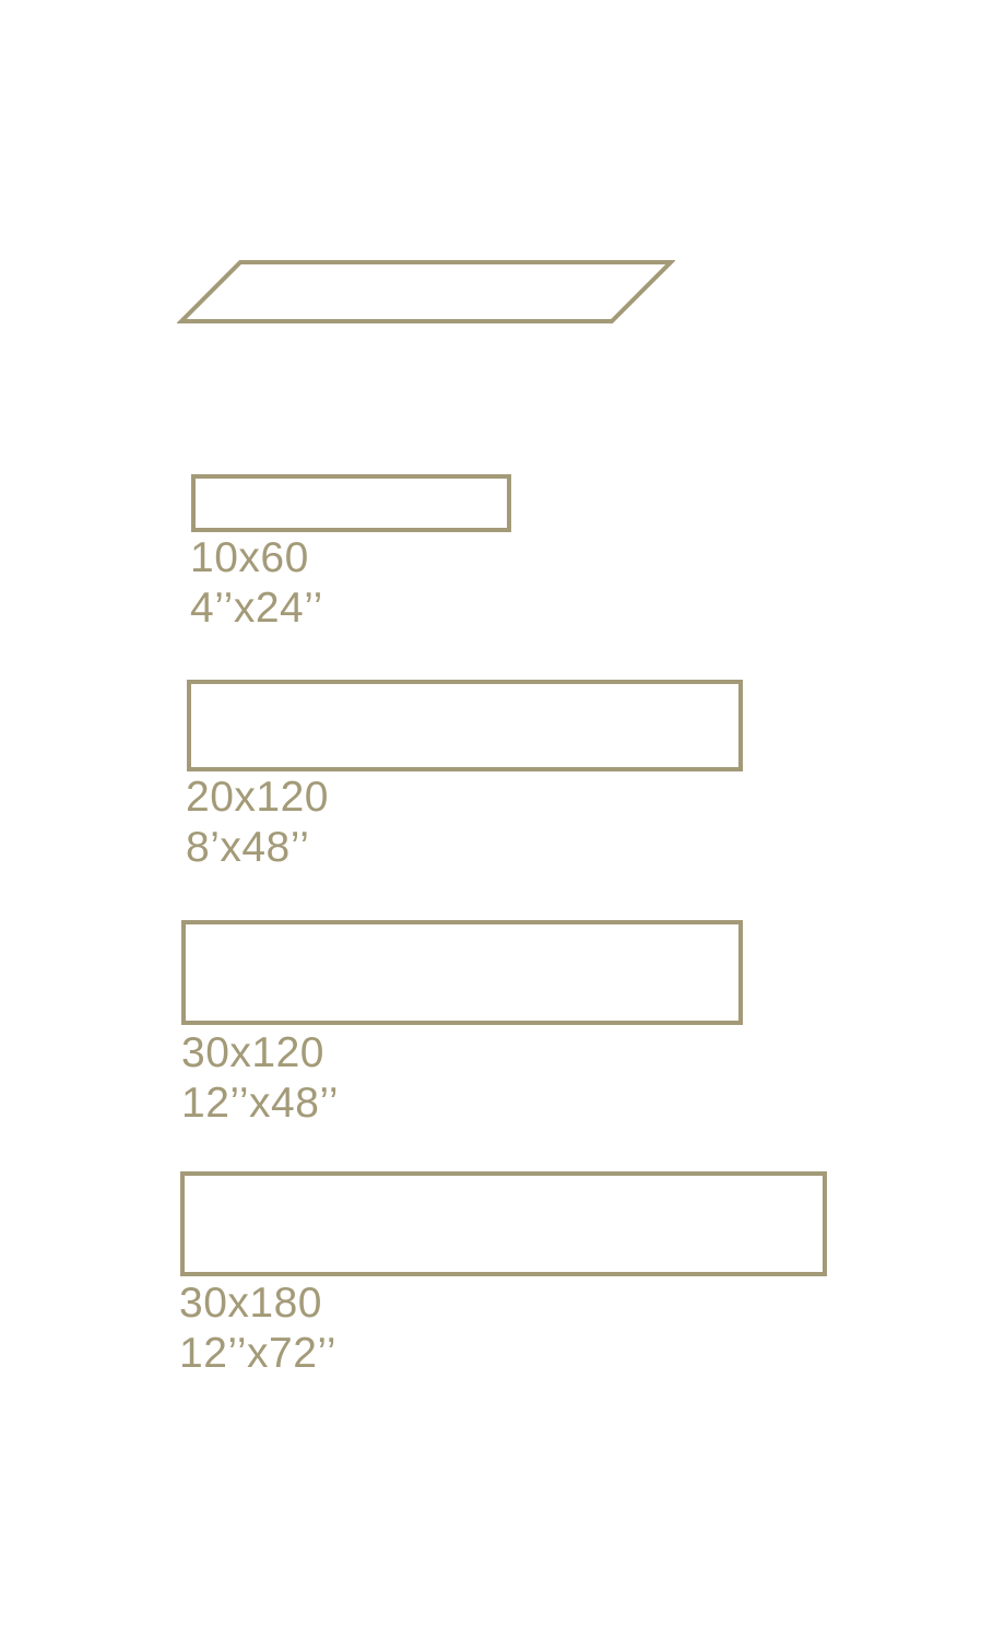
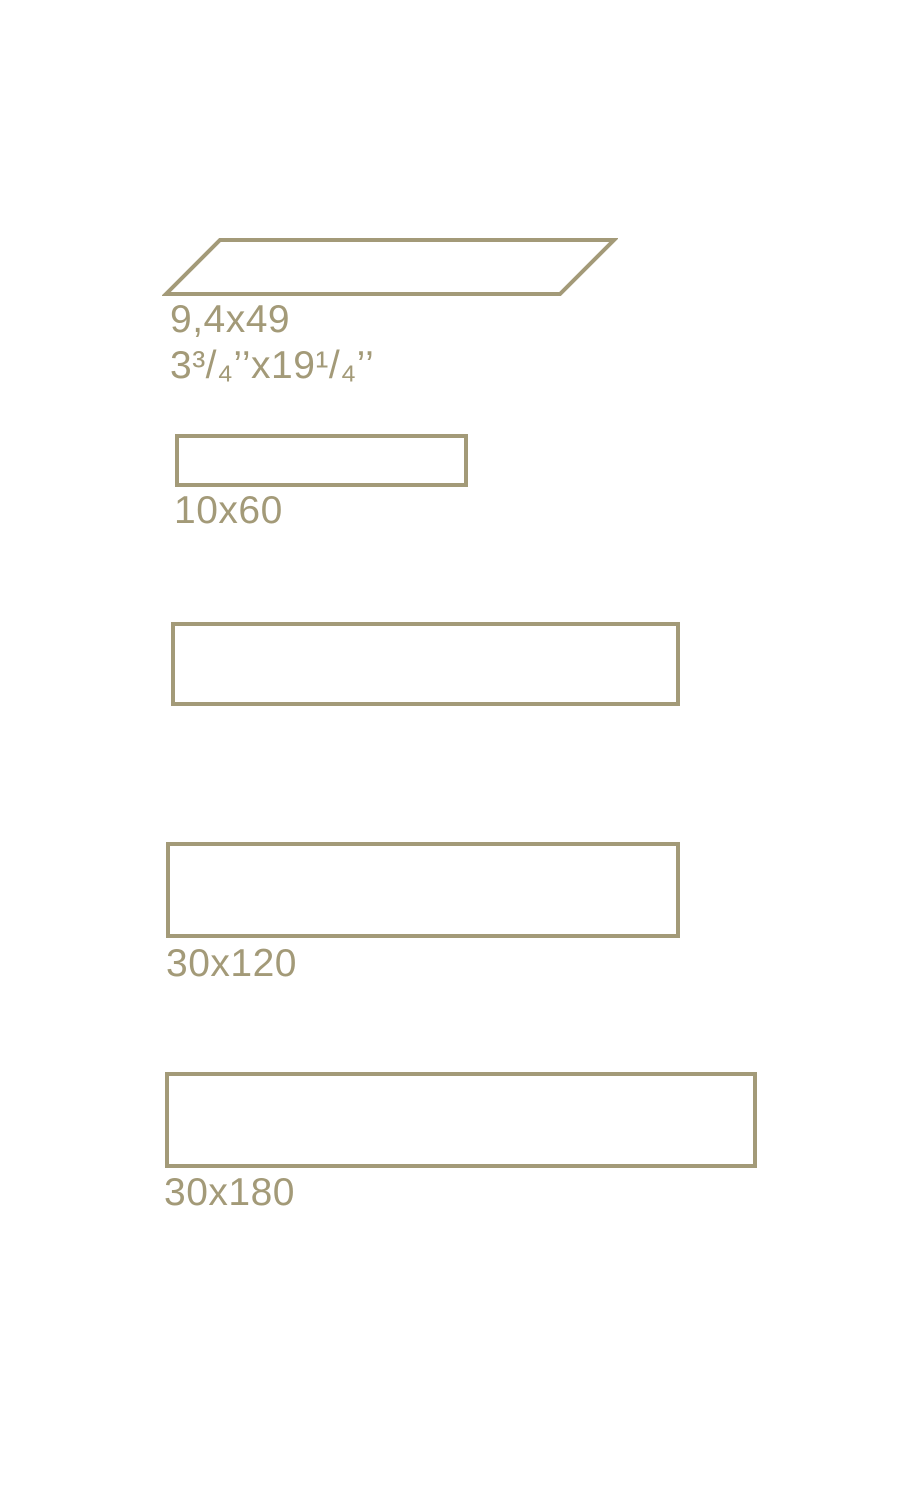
+ 9,4x49
+ 3³/₄’’x19¹/₄’’
  10x60
- 4’’x24’’
- 20x120
- 8’x48’’
  30x120
- 12’’x48’’
  30x180
- 12’’x72’’
